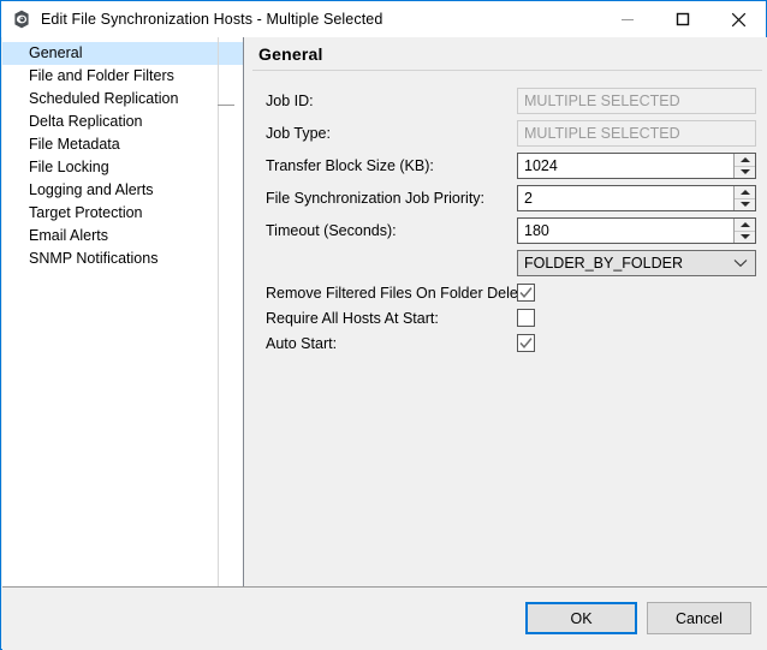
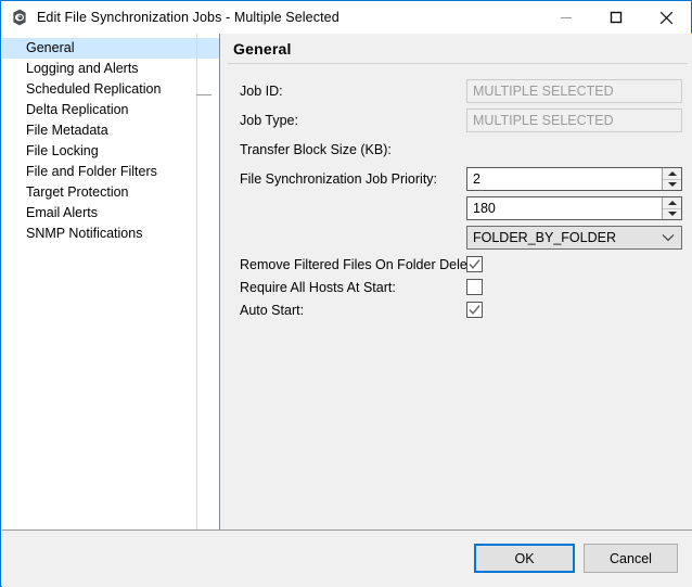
- Edit File Synchronization Hosts - Multiple Selected
+ Edit File Synchronization Jobs - Multiple Selected
  General
- File and Folder Filters
+ Logging and Alerts
  Scheduled Replication
  Delta Replication
  File Metadata
  File Locking
- Logging and Alerts
+ File and Folder Filters
  Target Protection
  Email Alerts
  SNMP Notifications
  General
  Job ID:
  MULTIPLE SELECTED
  Job Type:
  MULTIPLE SELECTED
  Transfer Block Size (KB):
- 1024
  File Synchronization Job Priority:
  2
- Timeout (Seconds):
  180
  FOLDER_BY_FOLDER
  Remove Filtered Files On Folder Dele
  Require All Hosts At Start:
  Auto Start:
  OK
  Cancel
